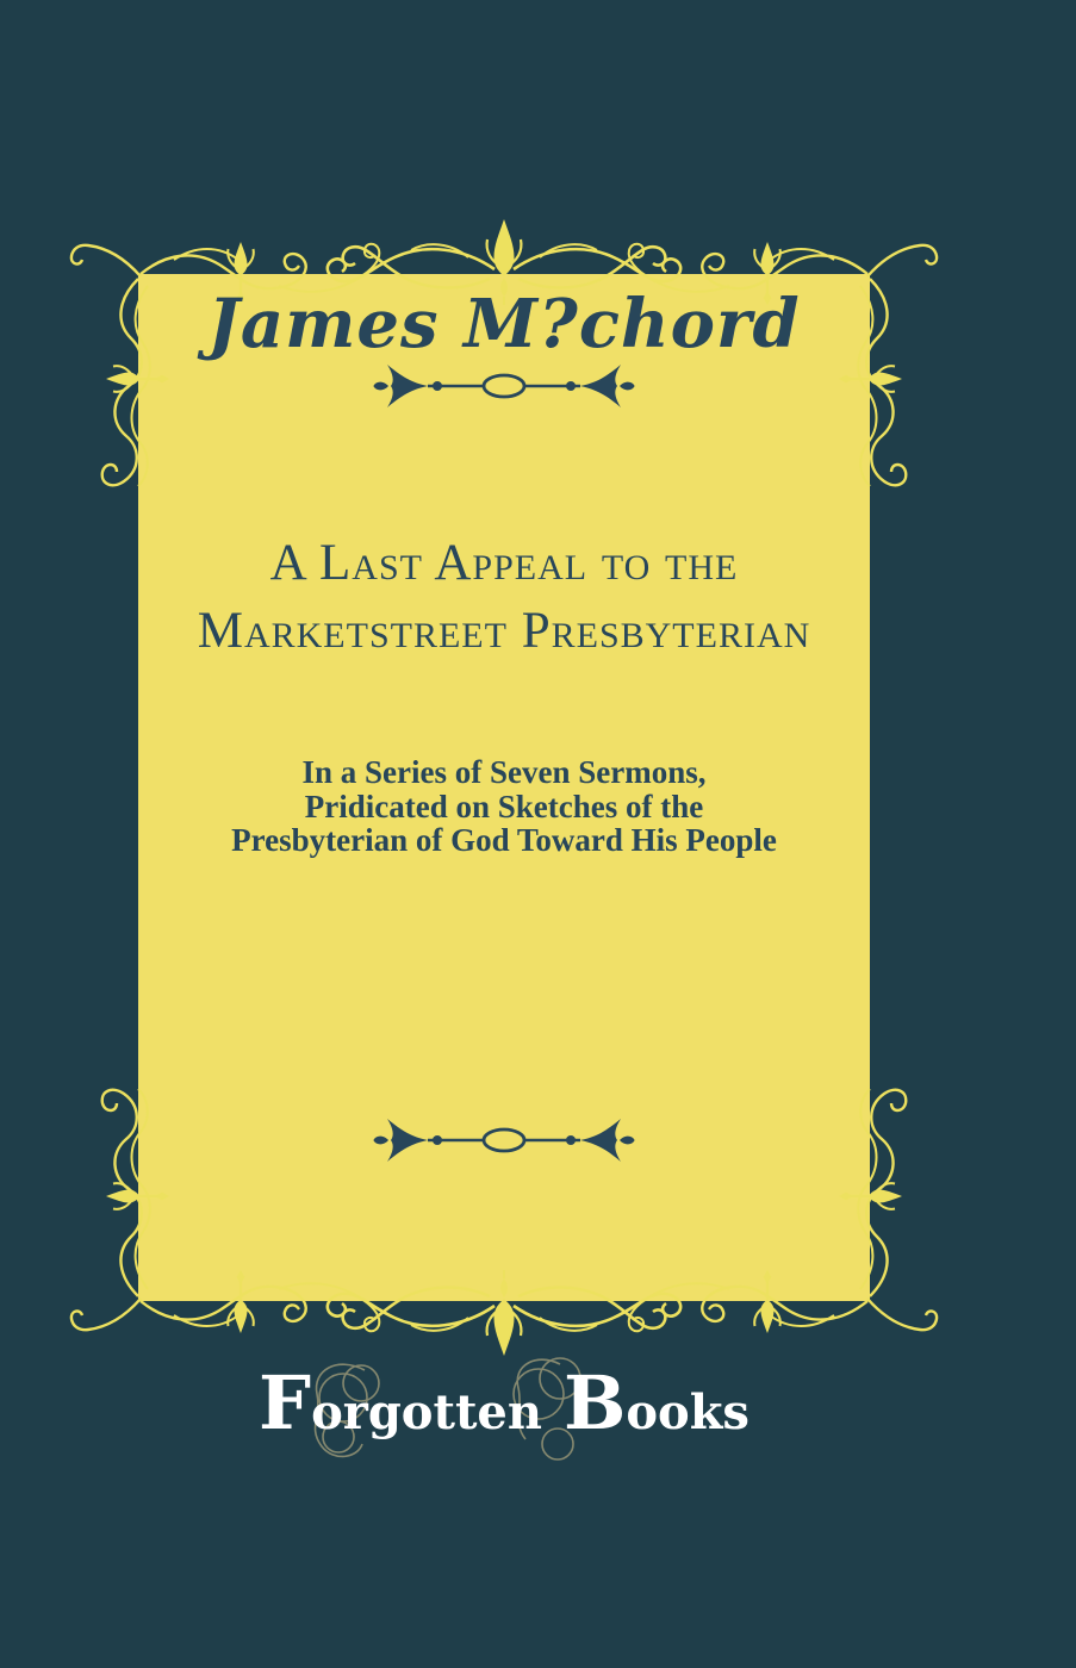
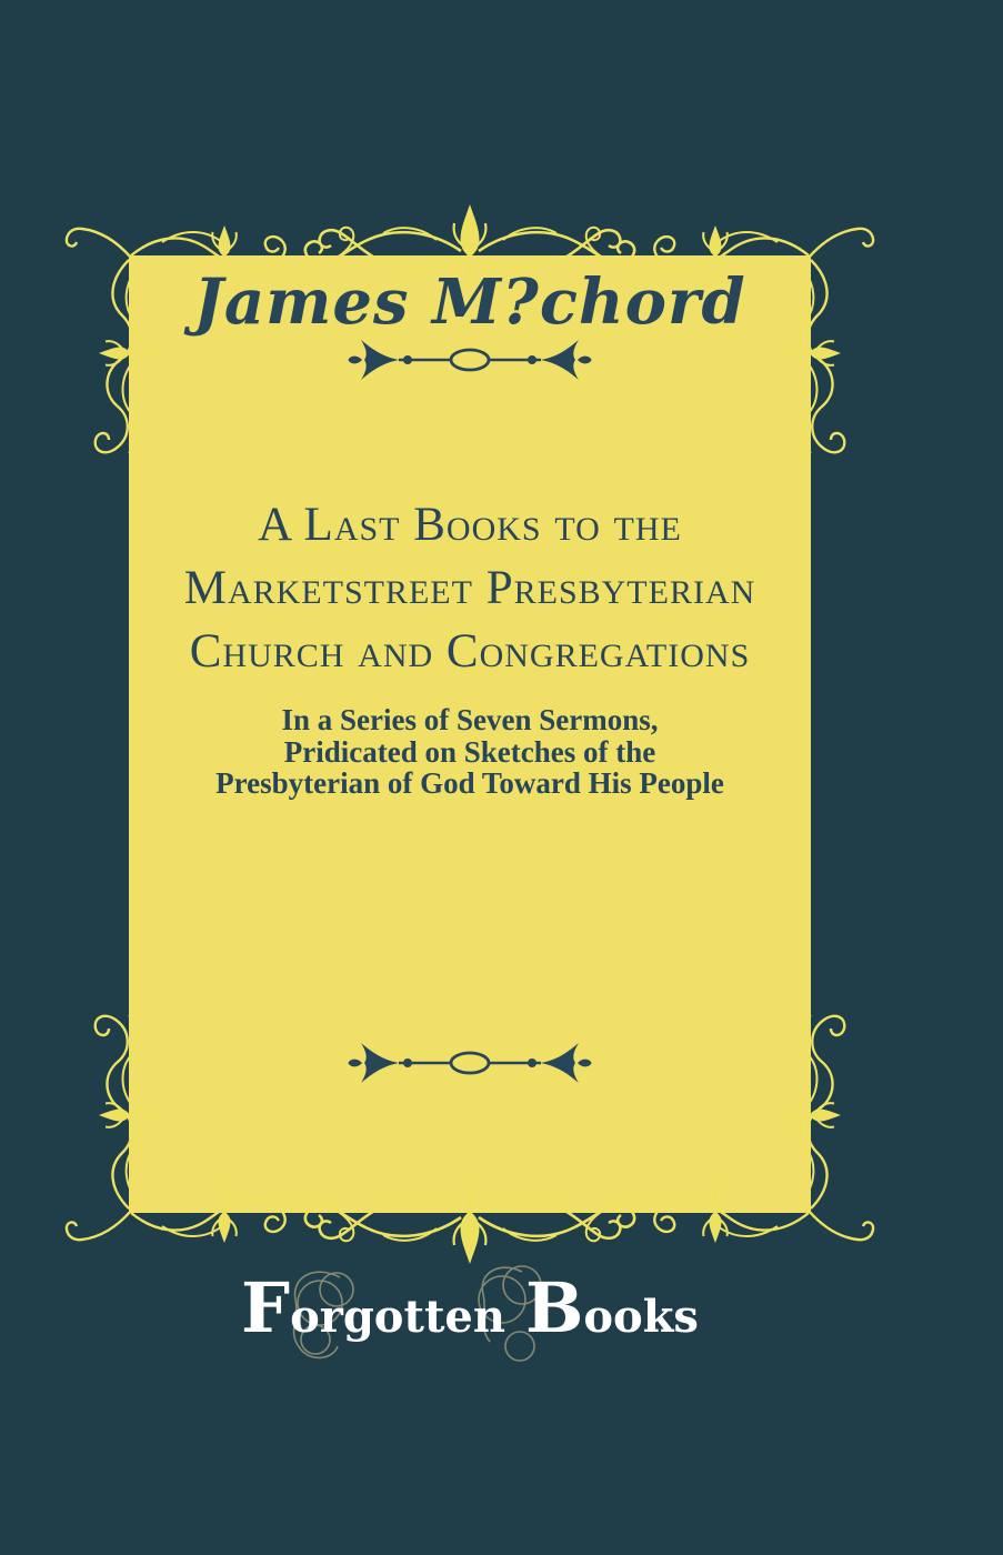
  James M?chord
- A Last Appeal to the
+ A Last Books to the
  Marketstreet Presbyterian
+ Church and Congregations
  In a Series of Seven Sermons,
  Pridicated on Sketches of the
  Presbyterian of God Toward His People
  Forgotten Books
